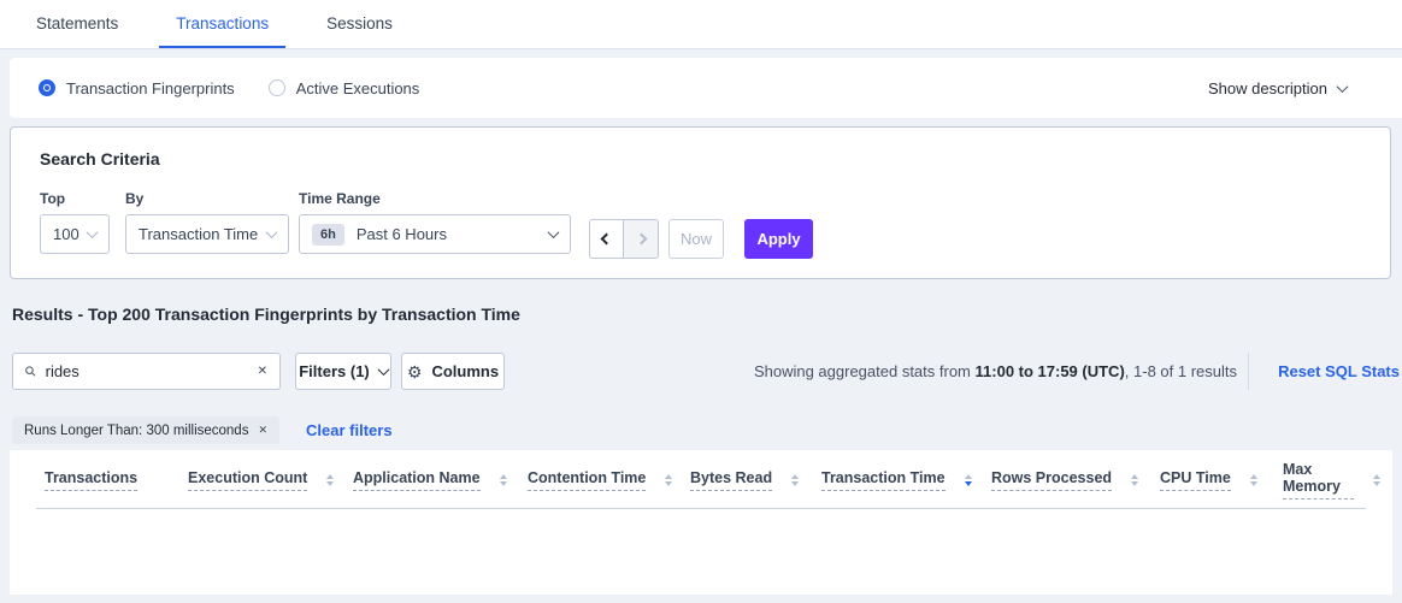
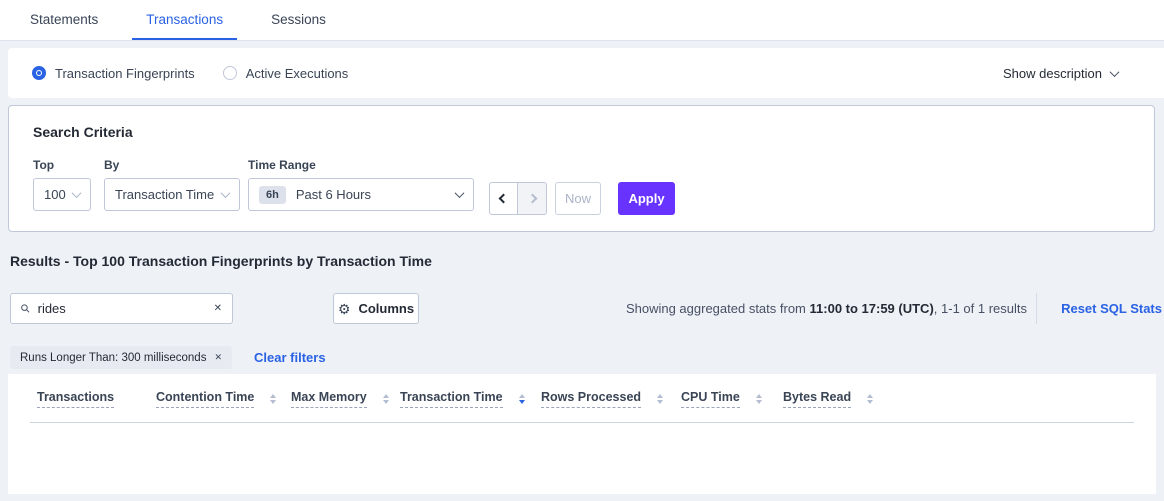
  Statements
  Transactions
  Sessions
  Transaction Fingerprints
  Active Executions
  Show description
  Search Criteria
  Top
  100
  By
  Transaction Time
  Time Range
  6h
  Past 6 Hours
  Now
  Apply
- Results - Top 200 Transaction Fingerprints by Transaction Time
+ Results - Top 100 Transaction Fingerprints by Transaction Time
  rides
  ✕
- Filters (1)
  ⚙
  Columns
- Showing aggregated stats from 11:00 to 17:59 (UTC), 1-8 of 1 results
+ Showing aggregated stats from 11:00 to 17:59 (UTC), 1-1 of 1 results
  Reset SQL Stats
  Runs Longer Than: 300 milliseconds
  ✕
  Clear filters
  Transactions
- Execution Count
- Application Name
  Contention Time
- Bytes Read
+ Max Memory
  Transaction Time
  Rows Processed
  CPU Time
- Max Memory
+ Bytes Read
